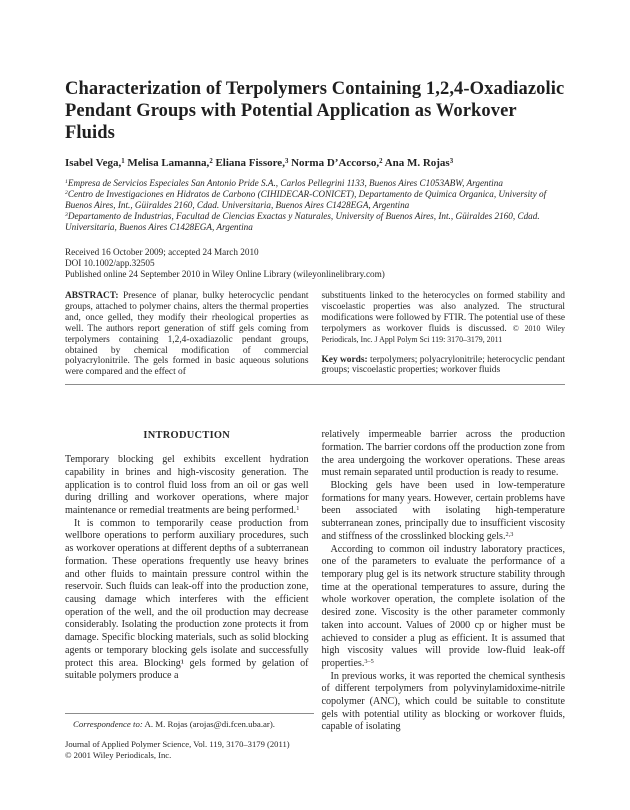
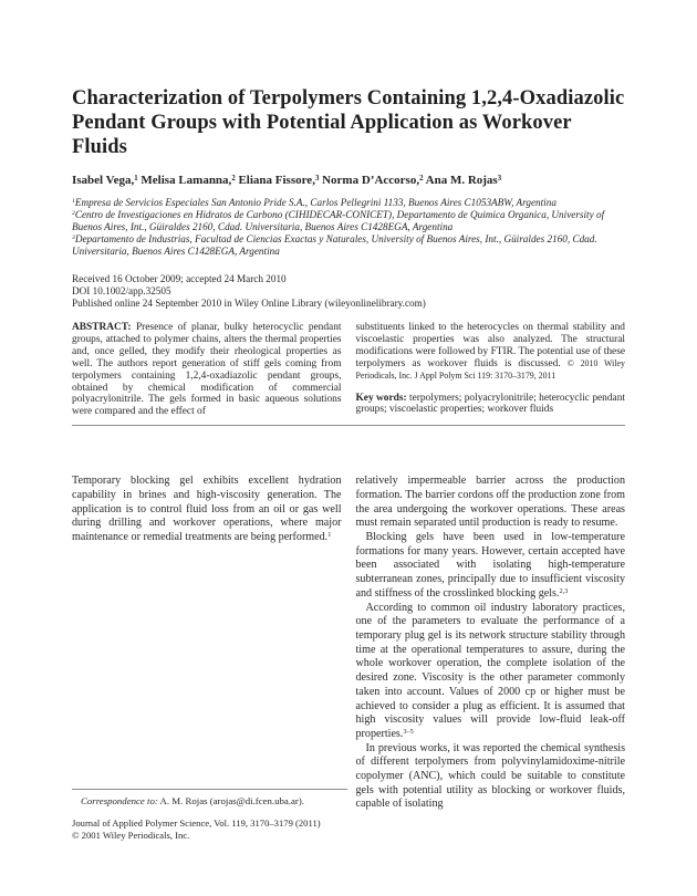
  Characterization of Terpolymers Containing 1,2,4-Oxadiazolic Pendant Groups with Potential Application as Workover Fluids
  Isabel Vega, Melisa Lamanna, Eliana Fissore, Norma D’Accorso, Ana M. Rojas
  Empresa de Servicios Especiales San Antonio Pride S.A., Carlos Pellegrini 1133, Buenos Aires C1053ABW, Argentina
  Centro de Investigaciones en Hidratos de Carbono (CIHIDECAR-CONICET), Departamento de Quimica Organica, University of Buenos Aires, Int., Güiraldes 2160, Cdad. Universitaria, Buenos Aires C1428EGA, Argentina
  Departamento de Industrias, Facultad de Ciencias Exactas y Naturales, University of Buenos Aires, Int., Güiraldes 2160, Cdad. Universitaria, Buenos Aires C1428EGA, Argentina
  Received 16 October 2009; accepted 24 March 2010
  DOI 10.1002/app.32505
  Published online 24 September 2010 in Wiley Online Library (wileyonlinelibrary.com)
  ABSTRACT: Presence of planar, bulky heterocyclic pendant groups, attached to polymer chains, alters the thermal properties and, once gelled, they modify their rheological properties as well. The authors report generation of stiff gels coming from terpolymers containing 1,2,4-oxadiazolic pendant groups, obtained by chemical modification of commercial polyacrylonitrile. The gels formed in basic aqueous solutions were compared and the effect of
- substituents linked to the heterocycles on formed stability and viscoelastic properties was also analyzed. The structural modifications were followed by FTIR. The potential use of these terpolymers as workover fluids is discussed. © 2010 Wiley Periodicals, Inc. J Appl Polym Sci 119: 3170–3179, 2011
+ substituents linked to the heterocycles on thermal stability and viscoelastic properties was also analyzed. The structural modifications were followed by FTIR. The potential use of these terpolymers as workover fluids is discussed. © 2010 Wiley Periodicals, Inc. J Appl Polym Sci 119: 3170–3179, 2011
  Key words: terpolymers; polyacrylonitrile; heterocyclic pendant groups; viscoelastic properties; workover fluids
- INTRODUCTION
  Temporary blocking gel exhibits excellent hydration capability in brines and high-viscosity generation. The application is to control fluid loss from an oil or gas well during drilling and workover operations, where major maintenance or remedial treatments are being performed.
- It is common to temporarily cease production from wellbore operations to perform auxiliary procedures, such as workover operations at different depths of a subterranean formation. These operations frequently use heavy brines and other fluids to maintain pressure control within the reservoir. Such fluids can leak-off into the production zone, causing damage which interferes with the efficient operation of the well, and the oil production may decrease considerably. Isolating the production zone protects it from damage. Specific blocking materials, such as solid blocking agents or temporary blocking gels isolate and successfully protect this area. Blocking¹ gels formed by gelation of suitable polymers produce a
  relatively impermeable barrier across the production formation. The barrier cordons off the production zone from the area undergoing the workover operations. These areas must remain separated until production is ready to resume.
- Blocking gels have been used in low-temperature formations for many years. However, certain problems have been associated with isolating high-temperature subterranean zones, principally due to insufficient viscosity and stiffness of the crosslinked blocking gels.
+ Blocking gels have been used in low-temperature formations for many years. However, certain accepted have been associated with isolating high-temperature subterranean zones, principally due to insufficient viscosity and stiffness of the crosslinked blocking gels.
  According to common oil industry laboratory practices, one of the parameters to evaluate the performance of a temporary plug gel is its network structure stability through time at the operational temperatures to assure, during the whole workover operation, the complete isolation of the desired zone. Viscosity is the other parameter commonly taken into account. Values of 2000 cp or higher must be achieved to consider a plug as efficient. It is assumed that high viscosity values will provide low-fluid leak-off properties.
  In previous works, it was reported the chemical synthesis of different terpolymers from polyvinylamidoxime-nitrile copolymer (ANC), which could be suitable to constitute gels with potential utility as blocking or workover fluids, capable of isolating
  Correspondence to: A. M. Rojas (arojas@di.fcen.uba.ar).
  Journal of Applied Polymer Science, Vol. 119, 3170–3179 (2011)
  © 2001 Wiley Periodicals, Inc.
